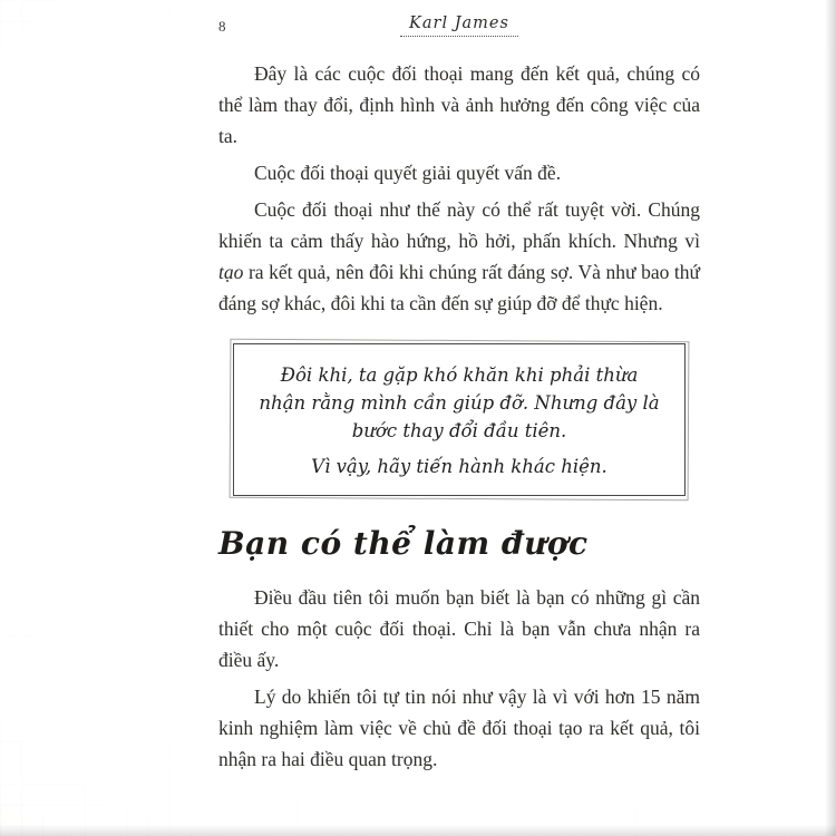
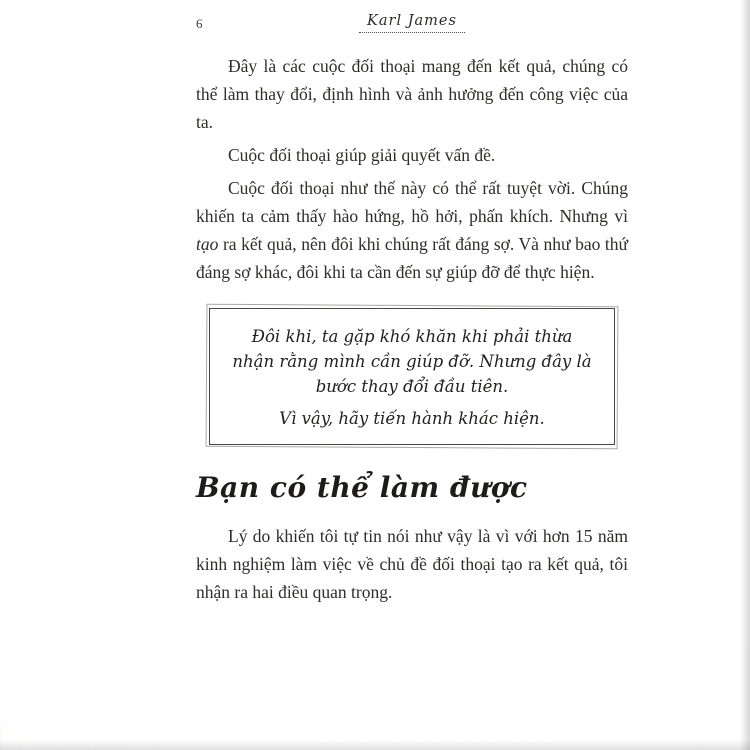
- 8
+ 6
  Karl James
  Đây là các cuộc đối thoại mang đến kết quả, chúng có thể làm thay đổi, định hình và ảnh hưởng đến công việc của ta.
- Cuộc đối thoại quyết giải quyết vấn đề.
+ Cuộc đối thoại giúp giải quyết vấn đề.
  Cuộc đối thoại như thế này có thể rất tuyệt vời. Chúng khiến ta cảm thấy hào hứng, hồ hởi, phấn khích. Nhưng vì tạo ra kết quả, nên đôi khi chúng rất đáng sợ. Và như bao thứ đáng sợ khác, đôi khi ta cần đến sự giúp đỡ để thực hiện.
  Đôi khi, ta gặp khó khăn khi phải thừa nhận rằng mình cần giúp đỡ. Nhưng đây là bước thay đổi đầu tiên.
  Vì vậy, hãy tiến hành khác hiện.
  Bạn có thể làm được
- Điều đầu tiên tôi muốn bạn biết là bạn có những gì cần thiết cho một cuộc đối thoại. Chỉ là bạn vẫn chưa nhận ra điều ấy.
  Lý do khiến tôi tự tin nói như vậy là vì với hơn 15 năm kinh nghiệm làm việc về chủ đề đối thoại tạo ra kết quả, tôi nhận ra hai điều quan trọng.
